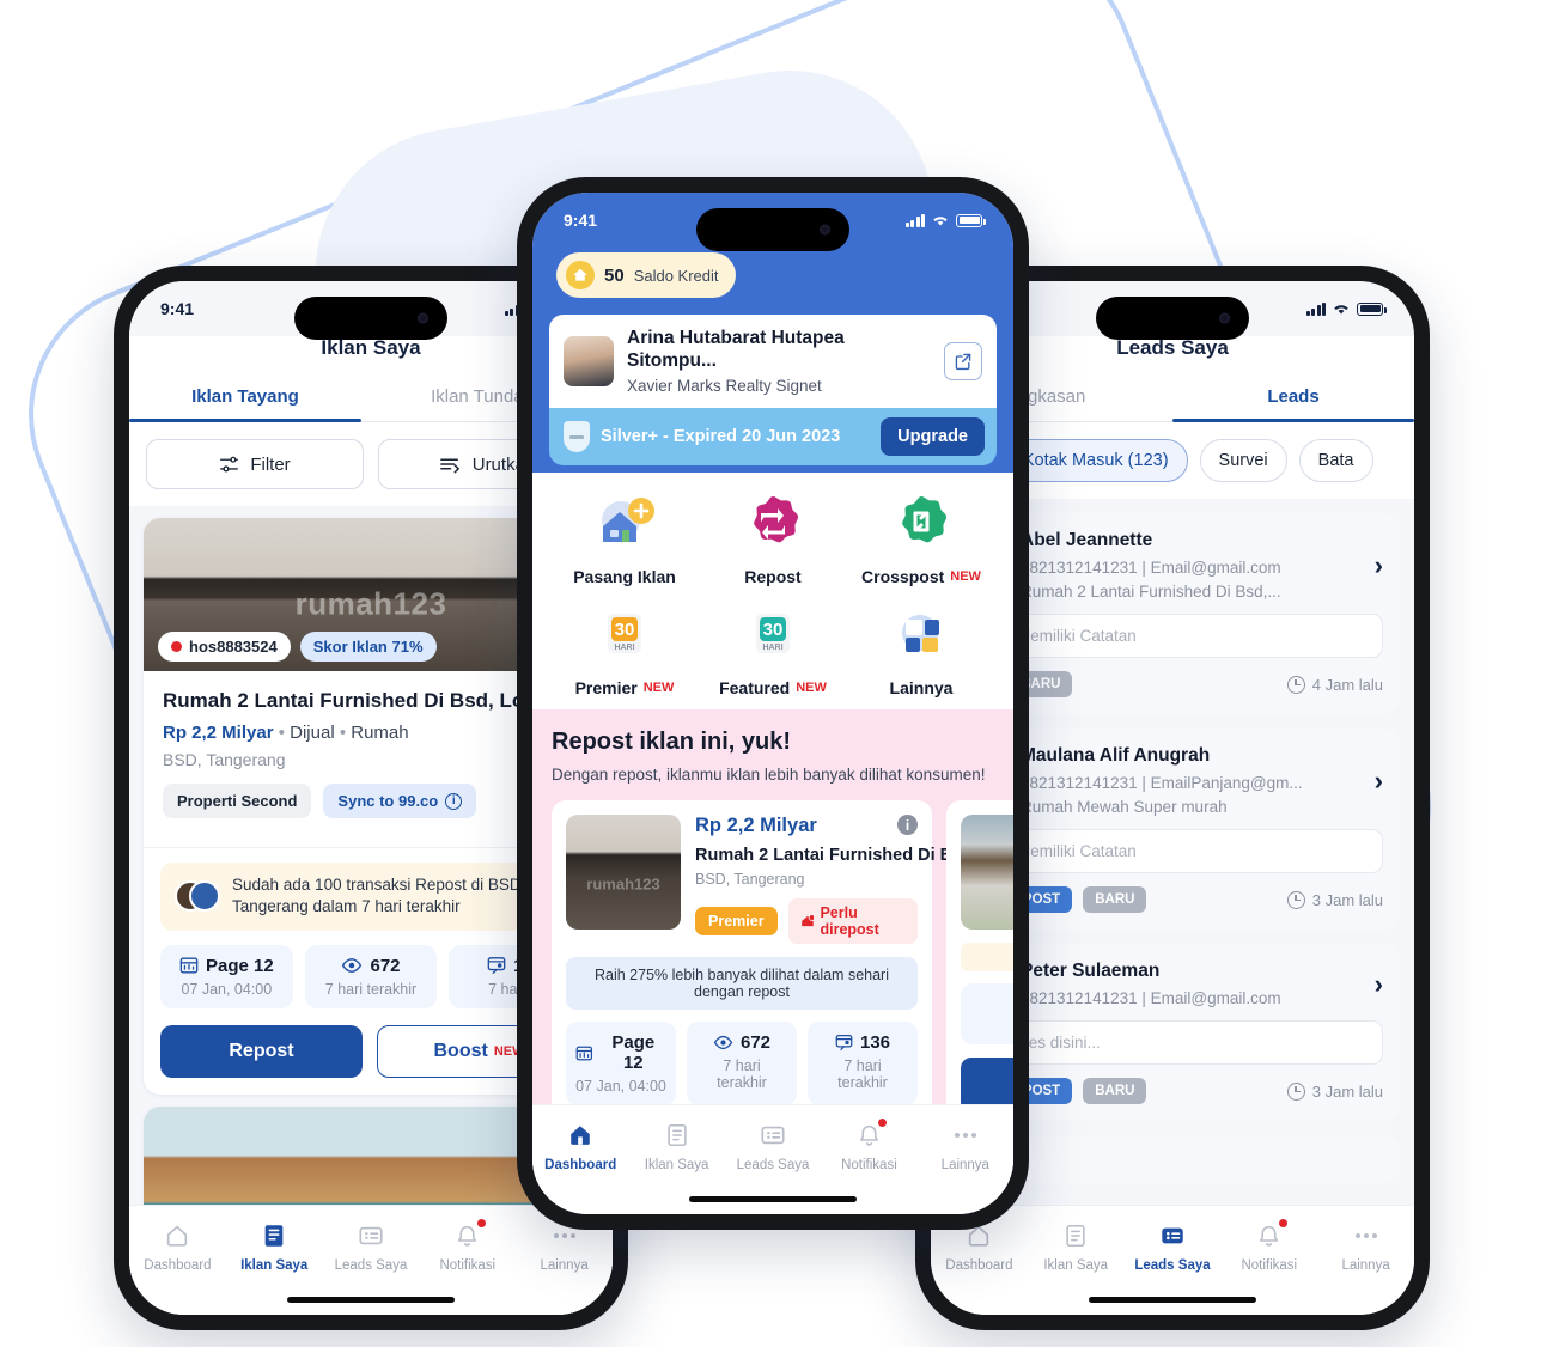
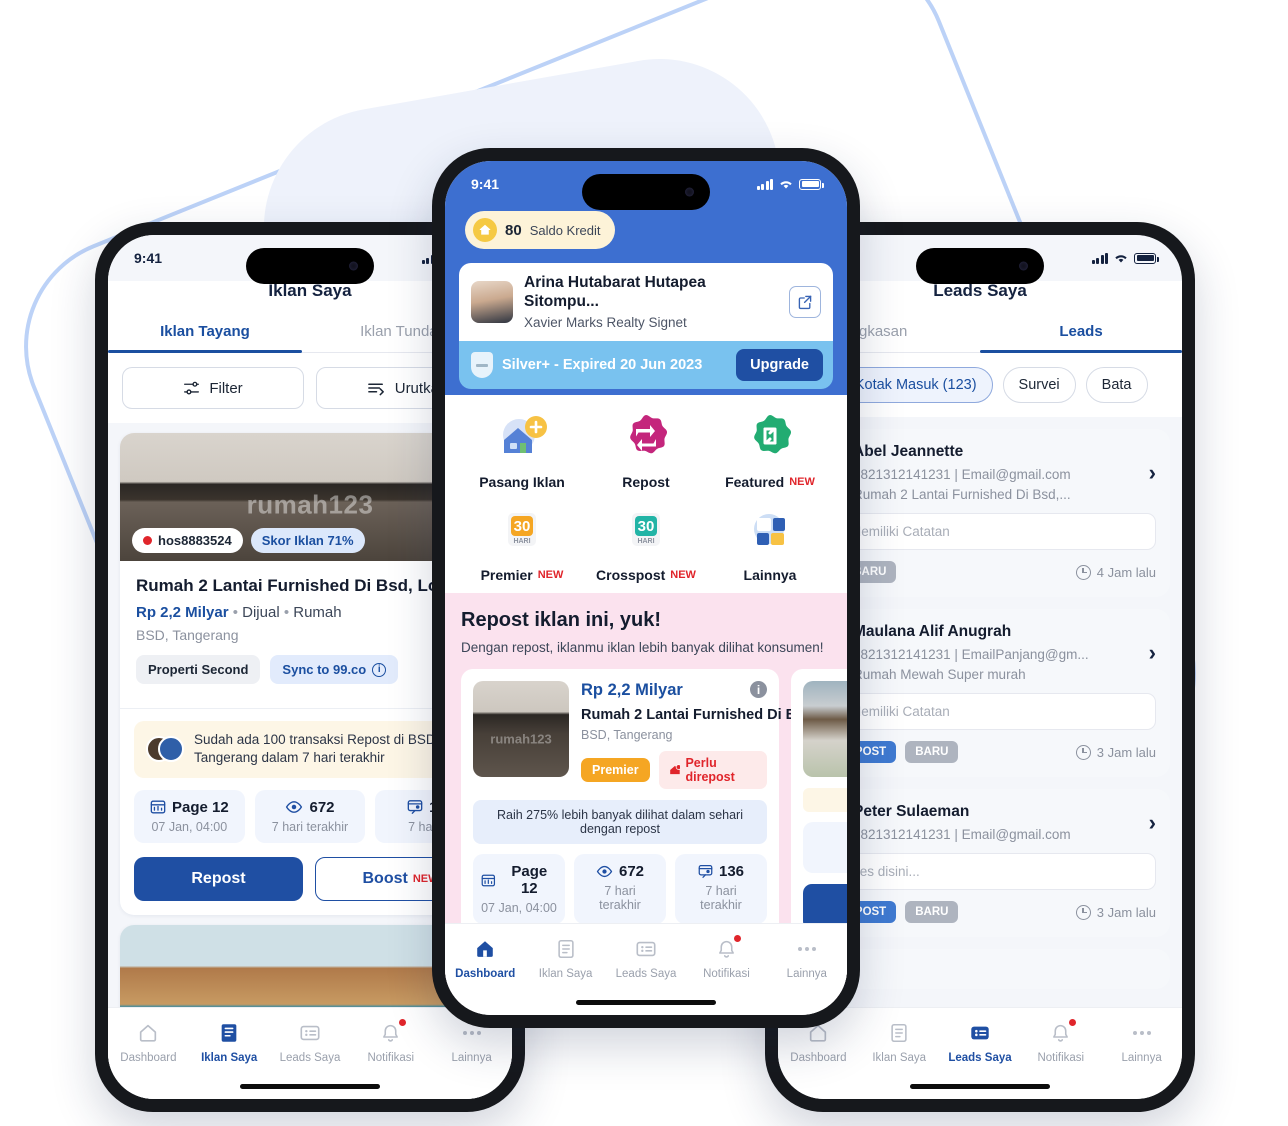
  9:41
  Iklan Saya
  Iklan Tayang
  Iklan Tund
  Filter
  Urutk
  rumah123
  hos8883524
  Skor Iklan 71%
  Rumah 2 Lantai Furnished Di Bsd, L
  Rp 2,2 Milyar • Dijual • Rumah
  BSD, Tangerang
  Properti Second
  Sync to 99.co
  i
  Sudah ada 100 transaksi Repost di BSD Tangerang dalam 7 hari terakhir
  Page 12
  07 Jan, 04:00
  672
  7 hari terakhir
  Repost
  Boost
  Dashboard
  Iklan Saya
  Leads Saya
  Notifikasi
  Lainnya
  Leads Saya
  gkasan
  Leads
  otak Masuk (123)
  Survei
  Bata
  bel Jeannette
  821312141231 | Email@gmail.com
  umah 2 Lantai Furnished Di Bsd,...
  ›
  emiliki Catatan
  ARU
  4 Jam lalu
  aulana Alif Anugrah
  821312141231 | EmailPanjang@gm...
  umah Mewah Super murah
  ›
  emiliki Catatan
  BARU
  3 Jam lalu
  eter Sulaeman
  821312141231 | Email@gmail.com
  ›
  BARU
  3 Jam lalu
  Dashboard
  Iklan Saya
  Leads Saya
  Notifikasi
  Lainnya
  9:41
- 50
+ 80
  Saldo Kredit
  Arina Hutabarat Hutapea Sitompu...
  Xavier Marks Realty Signet
  Silver+ - Expired 20 Jun 2023
  Upgrade
  Pasang Iklan
  Repost
- Crosspost
+ Featured
  NEW
  30
  Premier
  NEW
  30
- Featured
+ Crosspost
  NEW
  Lainnya
  Repost iklan ini, yuk!
  Dengan repost, iklanmu iklan lebih banyak dilihat konsumen!
  rumah123
  Rp 2,2 Milyar
  i
  Rumah 2 Lantai Furnished Di
  BSD, Tangerang
  Premier
  Perlu direpost
  Raih 275% lebih banyak dilihat dalam sehari dengan repost
  Page 12
  07 Jan, 04:00
  672
  7 hari terakhir
  136
  7 hari terakhir
  Dashboard
  Iklan Saya
  Leads Saya
  Notifikasi
  Lainnya
